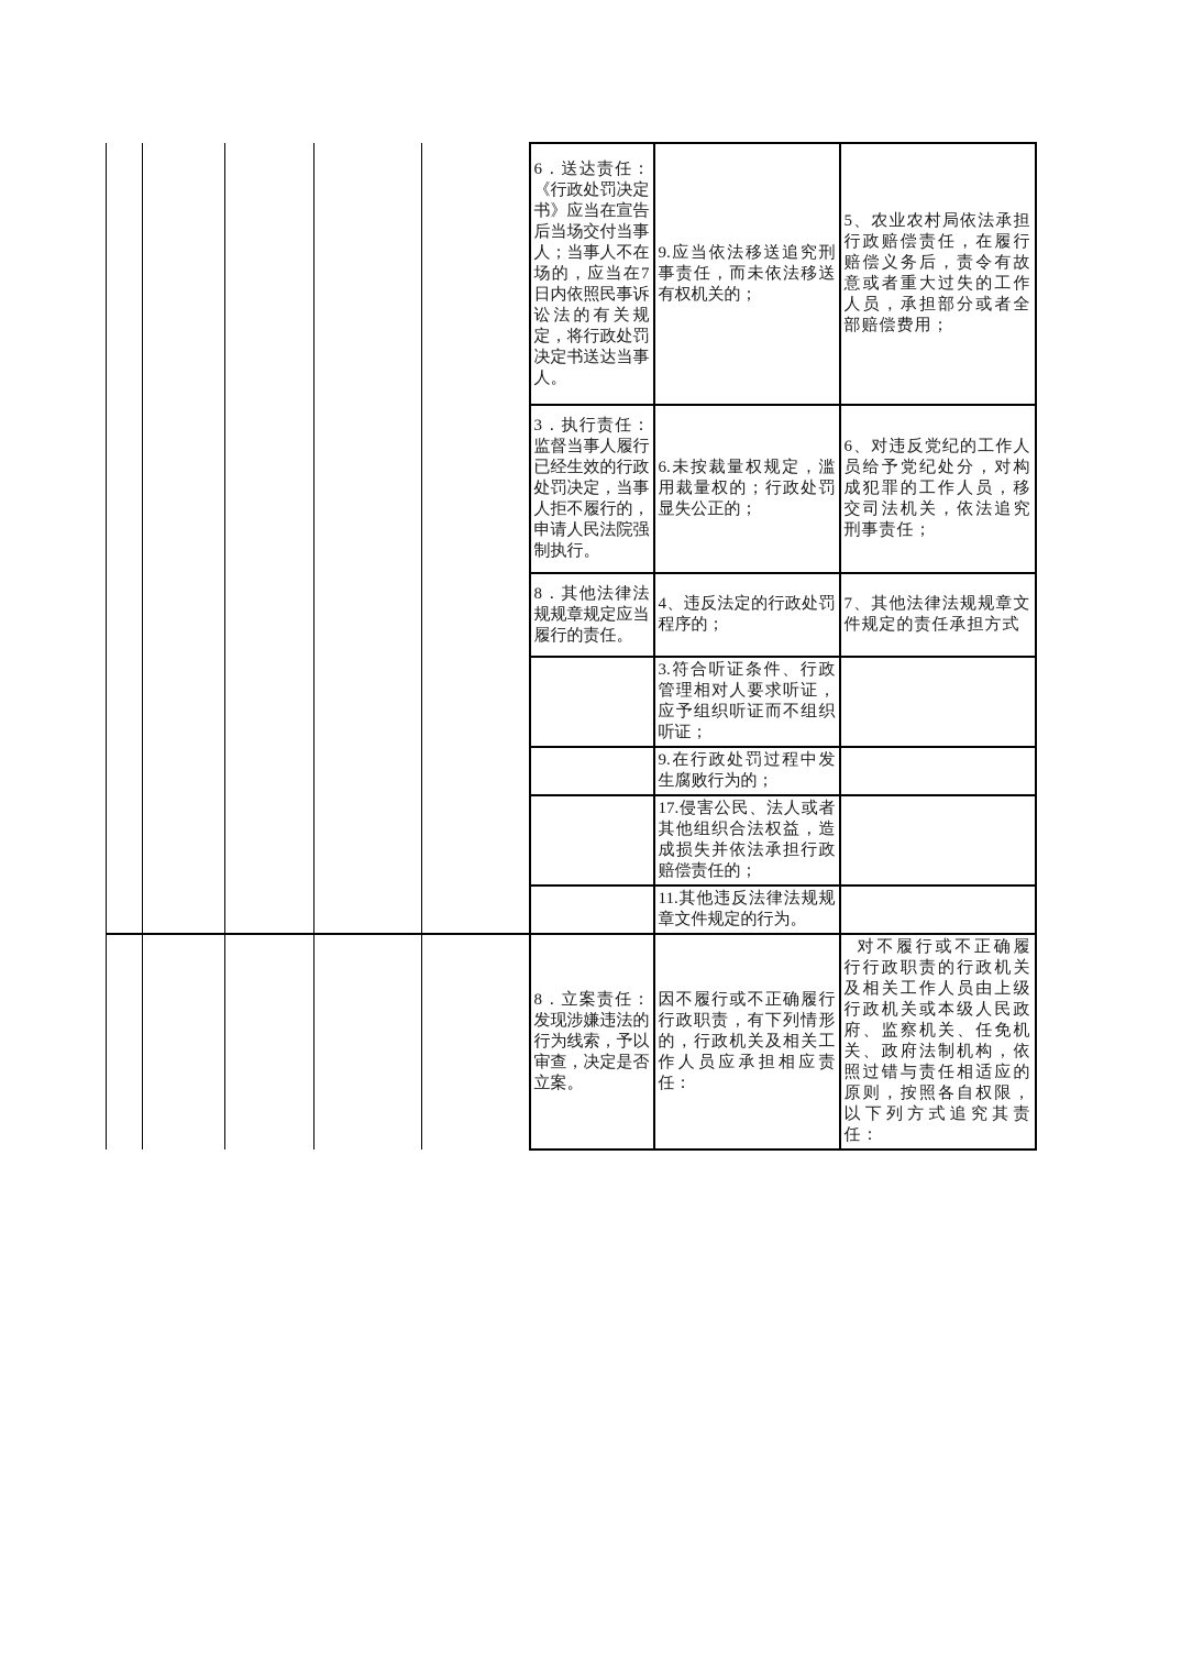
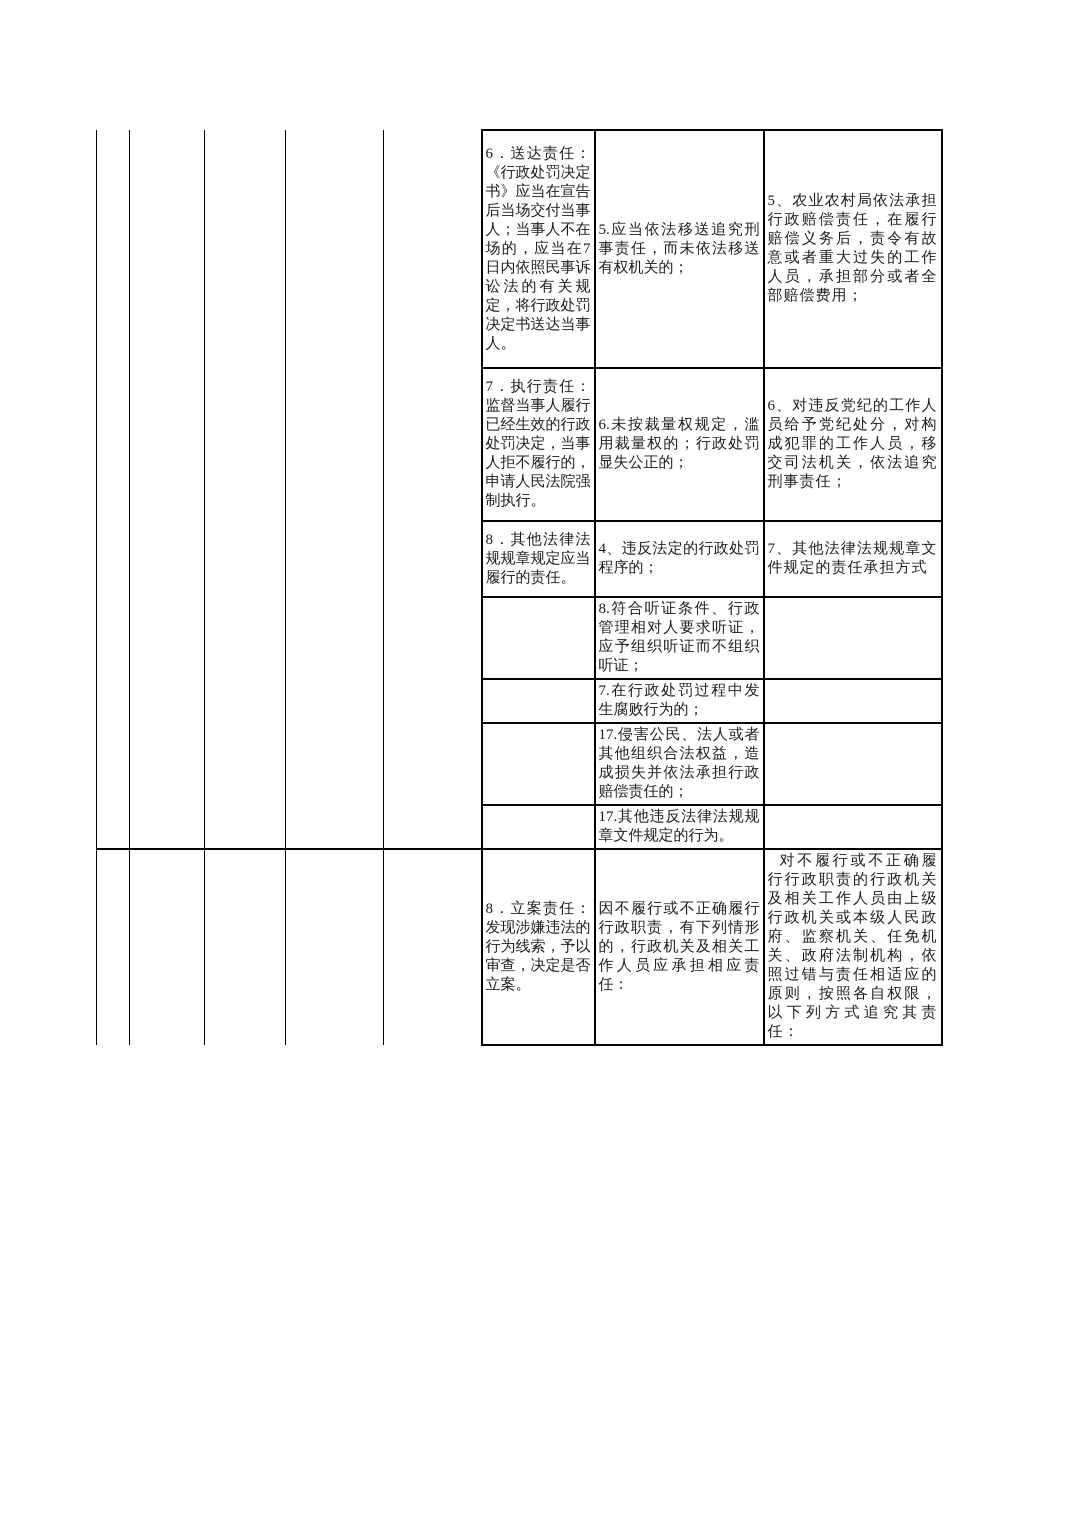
- 					6．送达责任：《行政处罚决定书》应当在宣告后当场交付当事人；当事人不在场的，应当在7日内依照民事诉讼法的有关规定，将行政处罚决定书送达当事人。	9.应当依法移送追究刑事责任，而未依法移送有权机关的；	5、农业农村局依法承担行政赔偿责任，在履行赔偿义务后，责令有故意或者重大过失的工作人员，承担部分或者全部赔偿费用；
+ 					6．送达责任：《行政处罚决定书》应当在宣告后当场交付当事人；当事人不在场的，应当在7日内依照民事诉讼法的有关规定，将行政处罚决定书送达当事人。	5.应当依法移送追究刑事责任，而未依法移送有权机关的；	5、农业农村局依法承担行政赔偿责任，在履行赔偿义务后，责令有故意或者重大过失的工作人员，承担部分或者全部赔偿费用；
- 3．执行责任：监督当事人履行已经生效的行政处罚决定，当事人拒不履行的，申请人民法院强制执行。	6.未按裁量权规定，滥用裁量权的；行政处罚显失公正的；	6、对违反党纪的工作人员给予党纪处分，对构成犯罪的工作人员，移交司法机关，依法追究刑事责任；
+ 7．执行责任：监督当事人履行已经生效的行政处罚决定，当事人拒不履行的，申请人民法院强制执行。	6.未按裁量权规定，滥用裁量权的；行政处罚显失公正的；	6、对违反党纪的工作人员给予党纪处分，对构成犯罪的工作人员，移交司法机关，依法追究刑事责任；
  8．其他法律法规规章规定应当履行的责任。	4、违反法定的行政处罚程序的；	7、其他法律法规规章文件规定的责任承担方式
- 	3.符合听证条件、行政管理相对人要求听证，应予组织听证而不组织听证；
+ 	8.符合听证条件、行政管理相对人要求听证，应予组织听证而不组织听证；
- 	9.在行政处罚过程中发生腐败行为的；
+ 	7.在行政处罚过程中发生腐败行为的；
  	17.侵害公民、法人或者其他组织合法权益，造成损失并依法承担行政赔偿责任的；
- 	11.其他违反法律法规规章文件规定的行为。
+ 	17.其他违反法律法规规章文件规定的行为。
  					8．立案责任：发现涉嫌违法的行为线索，予以审查，决定是否立案。	因不履行或不正确履行行政职责，有下列情形的，行政机关及相关工作人员应承担相应责任：	对不履行或不正确履行行政职责的行政机关及相关工作人员由上级行政机关或本级人民政府、监察机关、任免机关、政府法制机构，依照过错与责任相适应的原则，按照各自权限，以下列方式追究其责任：
